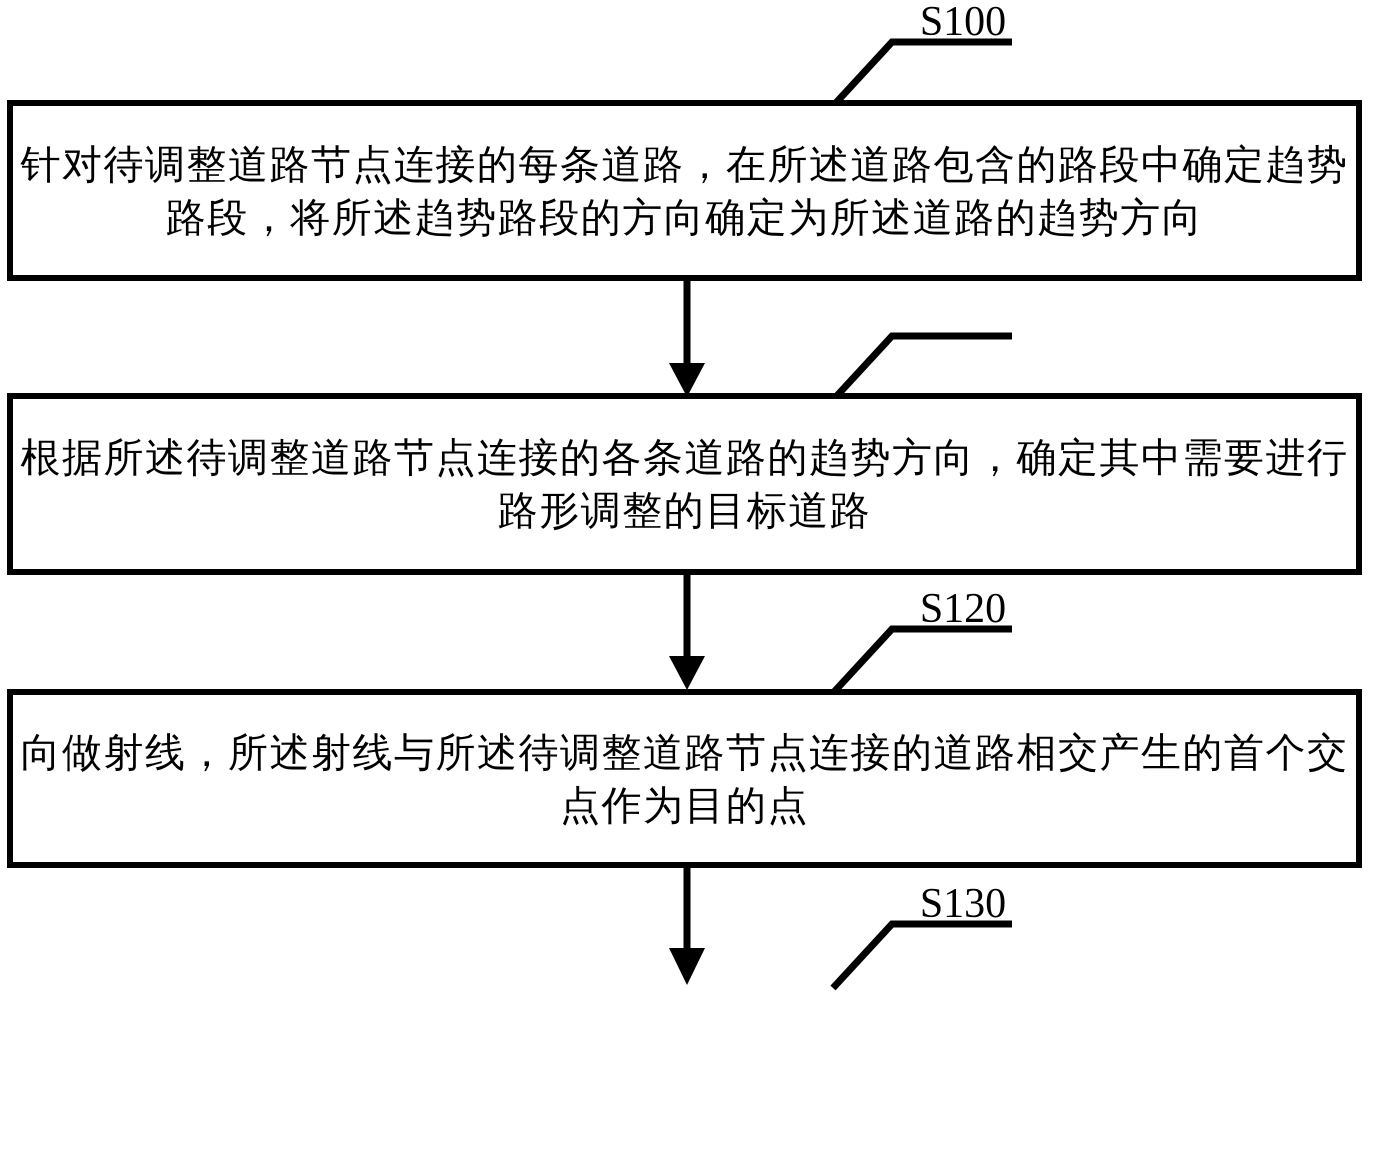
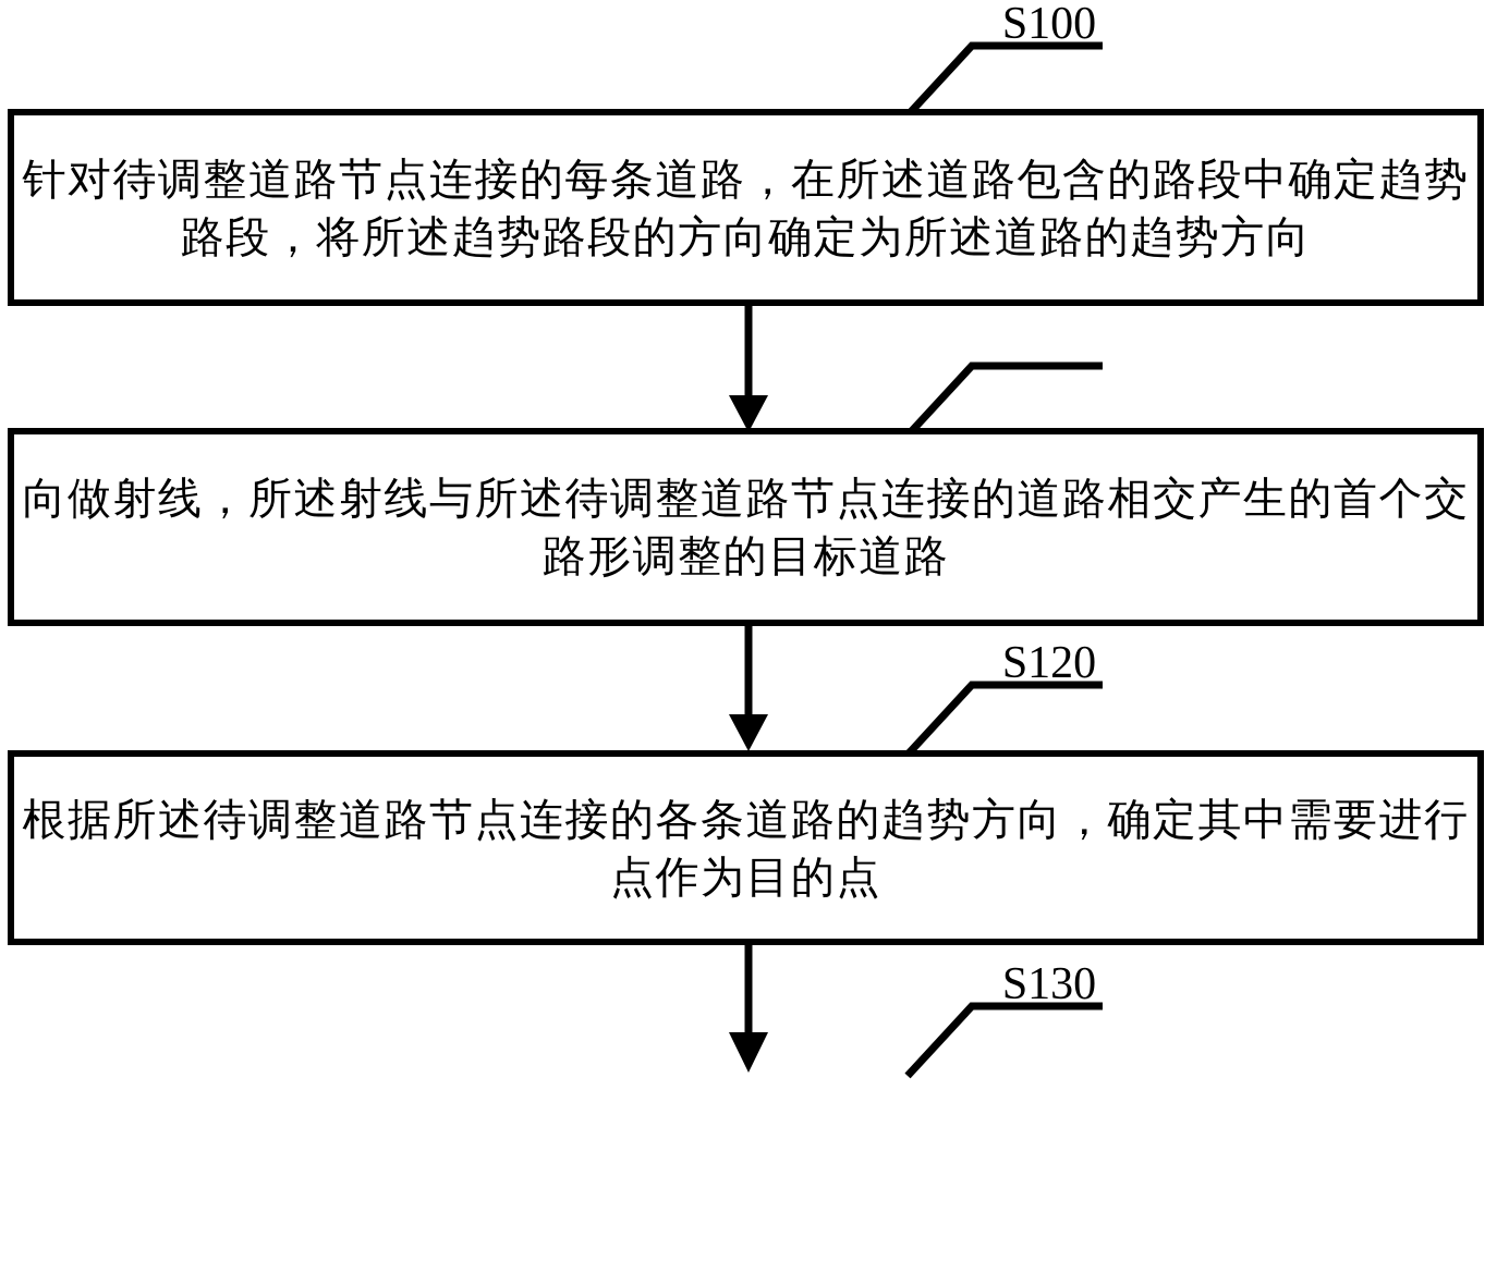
  针对待调整道路节点连接的每条道路，在所述道路包含的路段中确定趋势
  路段，将所述趋势路段的方向确定为所述道路的趋势方向
- 根据所述待调整道路节点连接的各条道路的趋势方向，确定其中需要进行
+ 向做射线，所述射线与所述待调整道路节点连接的道路相交产生的首个交
  路形调整的目标道路
- 向做射线，所述射线与所述待调整道路节点连接的道路相交产生的首个交
+ 根据所述待调整道路节点连接的各条道路的趋势方向，确定其中需要进行
  点作为目的点
  S100
  S120
  S130
